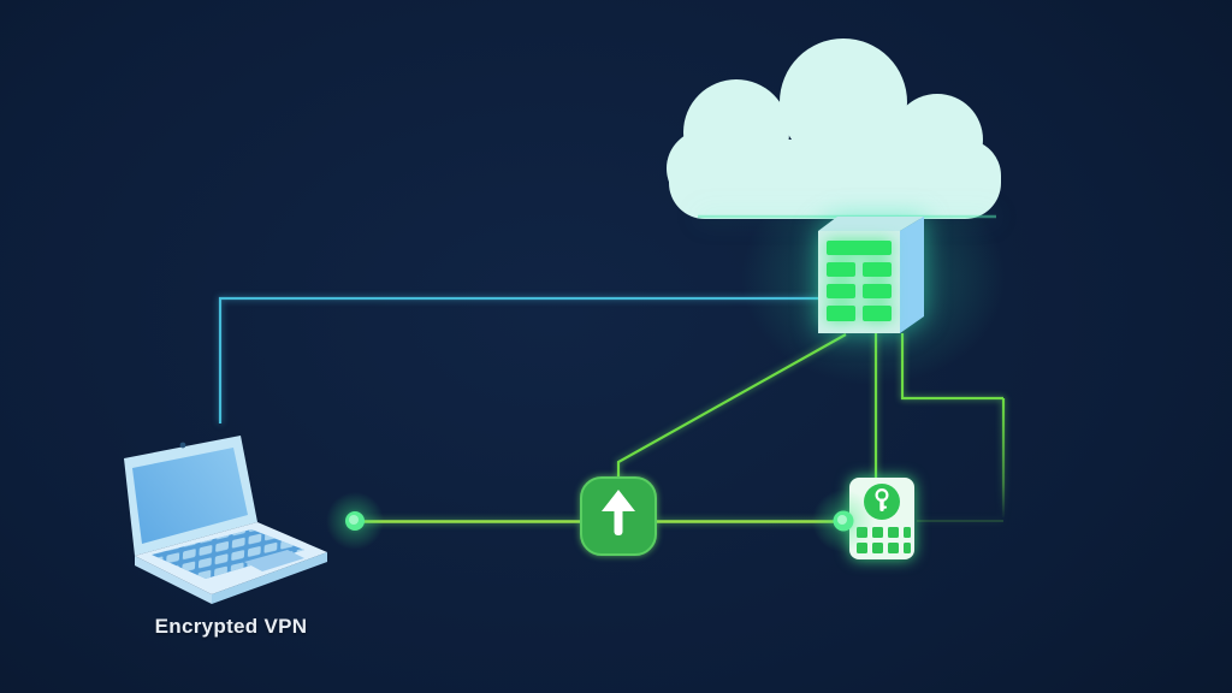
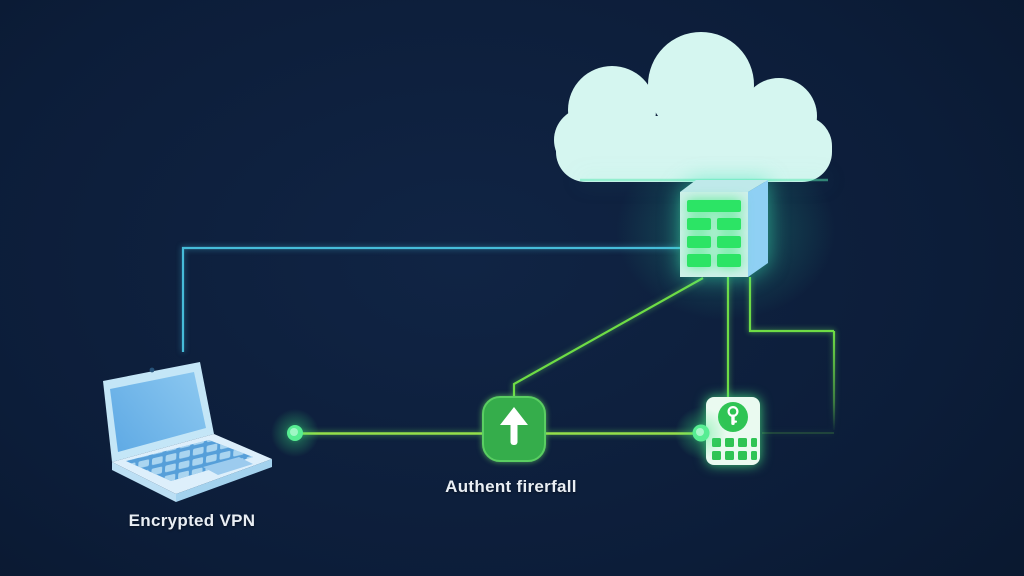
  Encrypted VPN
+ Authent firerfall
